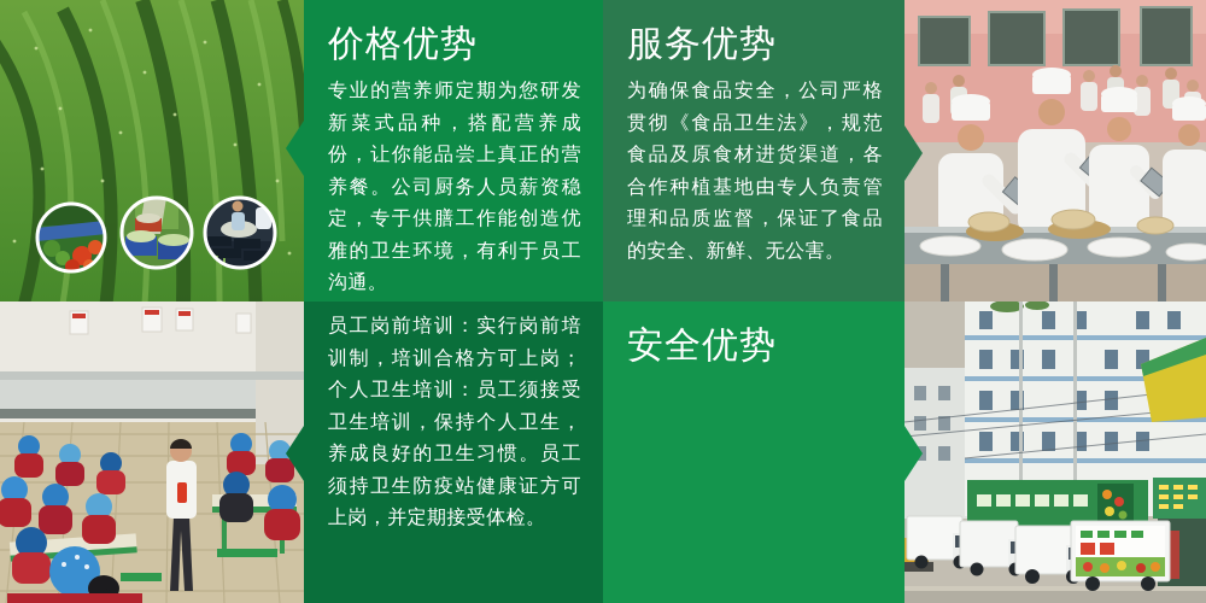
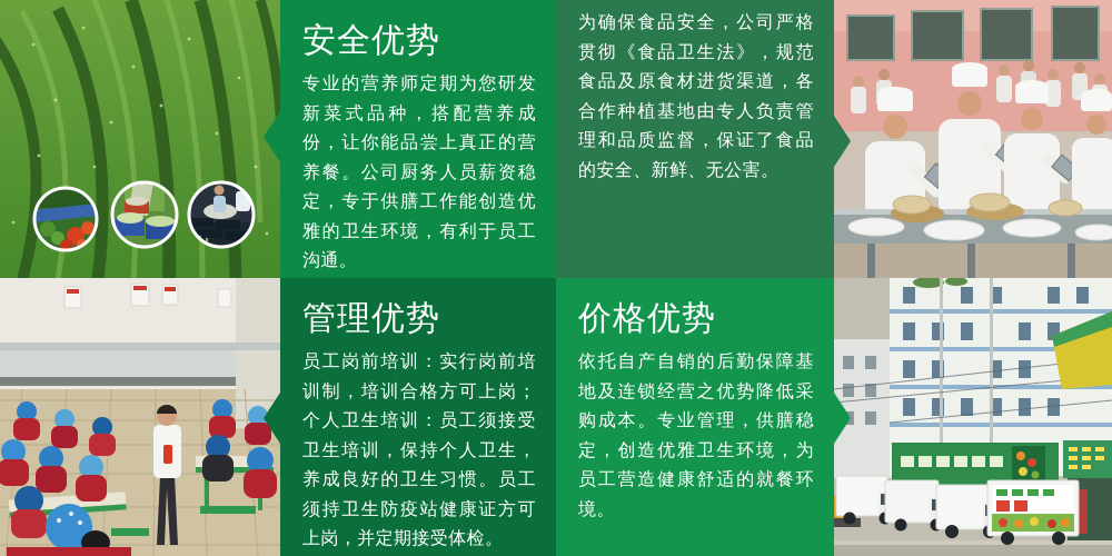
- 价格优势
+ 安全优势
  专业的营养师定期为您研发新菜式品种，搭配营养成份，让你能品尝上真正的营养餐。公司厨务人员薪资稳定，专于供膳工作能创造优雅的卫生环境，有利于员工沟通。
- 服务优势
  为确保食品安全，公司严格贯彻《食品卫生法》，规范食品及原食材进货渠道，各合作种植基地由专人负责管理和品质监督，保证了食品的安全、新鲜、无公害。
+ 管理优势
  员工岗前培训：实行岗前培训制，培训合格方可上岗；个人卫生培训：员工须接受卫生培训，保持个人卫生，养成良好的卫生习惯。员工须持卫生防疫站健康证方可上岗，并定期接受体检。
- 安全优势
+ 价格优势
+ 依托自产自销的后勤保障基地及连锁经营之优势降低采购成本。专业管理，供膳稳定，创造优雅卫生环境，为员工营造健康舒适的就餐环境。
